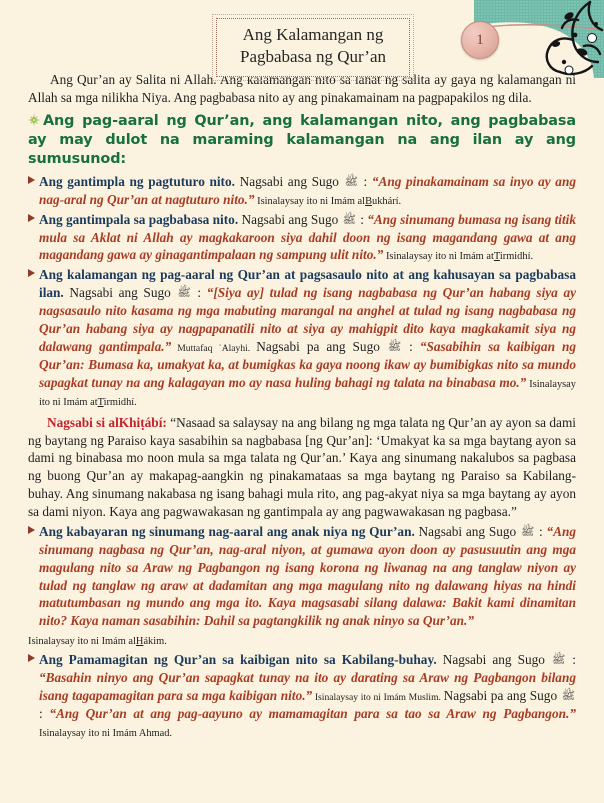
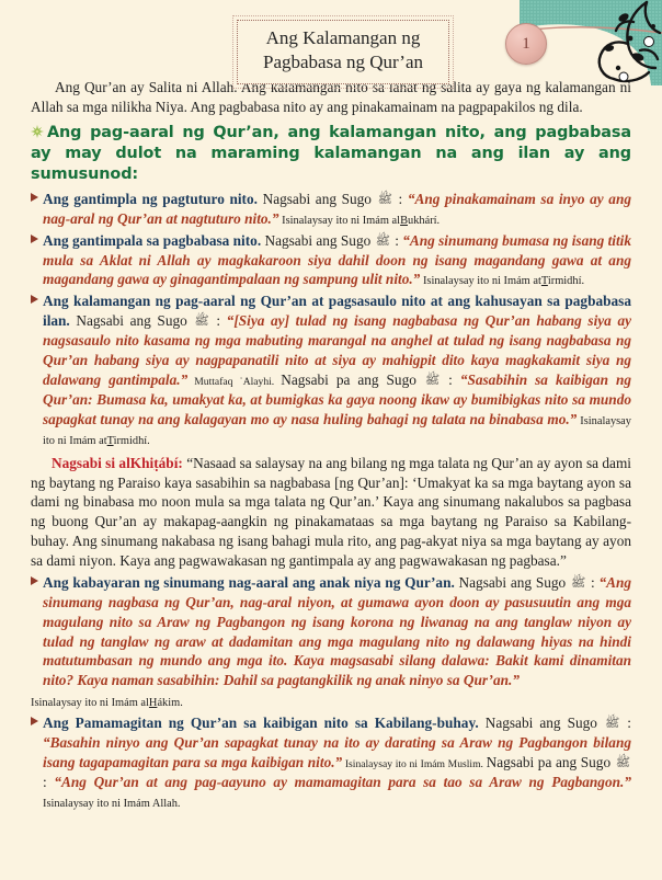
  1
  Ang Kalamangan ng
  Pagbabasa ng Qur’an
  Ang Qur’an ay Salita ni Allah. Ang kalamangan nito sa lahat ng salita ay gaya ng kalamangan ni Allah sa mga nilikha Niya. Ang pagbabasa nito ay ang pinakamainam na pagpapakilos ng dila.
  Ang pag-aaral ng Qur’an, ang kalamangan nito, ang pagbabasa ay may dulot na maraming kalamangan na ang ilan ay ang sumusunod:
  Ang gantimpla ng pagtuturo nito. Nagsabi ang Sugo ﷺ : “Ang pinakamainam sa inyo ay ang nag-aral ng Qur’an at nagtuturo nito.” Isinalaysay ito ni Imám alBukhárí.
  Ang gantimpala sa pagbabasa nito. Nagsabi ang Sugo ﷺ : “Ang sinumang bumasa ng isang titik mula sa Aklat ni Allah ay magkakaroon siya dahil doon ng isang magandang gawa at ang magandang gawa ay ginagantimpalaan ng sampung ulit nito.” Isinalaysay ito ni Imám atTirmidhí.
  Ang kalamangan ng pag-aaral ng Qur’an at pagsasaulo nito at ang kahusayan sa pagbabasa ilan. Nagsabi ang Sugo ﷺ : “[Siya ay] tulad ng isang nagbabasa ng Qur’an habang siya ay nagsasaulo nito kasama ng mga mabuting marangal na anghel at tulad ng isang nagbabasa ng Qur’an habang siya ay nagpapanatili nito at siya ay mahigpit dito kaya magkakamit siya ng dalawang gantimpala.” Muttafaq ʿAlayhi. Nagsabi pa ang Sugo ﷺ : “Sasabihin sa kaibigan ng Qur’an: Bumasa ka, umakyat ka, at bumigkas ka gaya noong ikaw ay bumibigkas nito sa mundo sapagkat tunay na ang kalagayan mo ay nasa huling bahagi ng talata na binabasa mo.” Isinalaysay ito ni Imám atTirmidhí.
  Nagsabi si alKhiṭábí: “Nasaad sa salaysay na ang bilang ng mga talata ng Qur’an ay ayon sa dami ng baytang ng Paraiso kaya sasabihin sa nagbabasa [ng Qur’an]: ‘Umakyat ka sa mga baytang ayon sa dami ng binabasa mo noon mula sa mga talata ng Qur’an.’ Kaya ang sinumang nakalubos sa pagbasa ng buong Qur’an ay makapag-aangkin ng pinakamataas sa mga baytang ng Paraiso sa Kabilang-buhay. Ang sinumang nakabasa ng isang bahagi mula rito, ang pag-akyat niya sa mga baytang ay ayon sa dami niyon. Kaya ang pagwawakasan ng gantimpala ay ang pagwawakasan ng pagbasa.”
  Ang kabayaran ng sinumang nag-aaral ang anak niya ng Qur’an. Nagsabi ang Sugo ﷺ : “Ang sinumang nagbasa ng Qur’an, nag-aral niyon, at gumawa ayon doon ay pasusuutin ang mga magulang nito sa Araw ng Pagbangon ng isang korona ng liwanag na ang tanglaw niyon ay tulad ng tanglaw ng araw at dadamitan ang mga magulang nito ng dalawang hiyas na hindi matutumbasan ng mundo ang mga ito. Kaya magsasabi silang dalawa: Bakit kami dinamitan nito? Kaya naman sasabihin: Dahil sa pagtangkilik ng anak ninyo sa Qur’an.”
  Isinalaysay ito ni Imám alHákim.
- Ang Pamamagitan ng Qur’an sa kaibigan nito sa Kabilang-buhay. Nagsabi ang Sugo ﷺ : “Basahin ninyo ang Qur’an sapagkat tunay na ito ay darating sa Araw ng Pagbangon bilang isang tagapamagitan para sa mga kaibigan nito.” Isinalaysay ito ni Imám Muslim. Nagsabi pa ang Sugo ﷺ : “Ang Qur’an at ang pag-aayuno ay mamamagitan para sa tao sa Araw ng Pagbangon.” Isinalaysay ito ni Imám Ahmad.
+ Ang Pamamagitan ng Qur’an sa kaibigan nito sa Kabilang-buhay. Nagsabi ang Sugo ﷺ : “Basahin ninyo ang Qur’an sapagkat tunay na ito ay darating sa Araw ng Pagbangon bilang isang tagapamagitan para sa mga kaibigan nito.” Isinalaysay ito ni Imám Muslim. Nagsabi pa ang Sugo ﷺ : “Ang Qur’an at ang pag-aayuno ay mamamagitan para sa tao sa Araw ng Pagbangon.” Isinalaysay ito ni Imám Allah.
